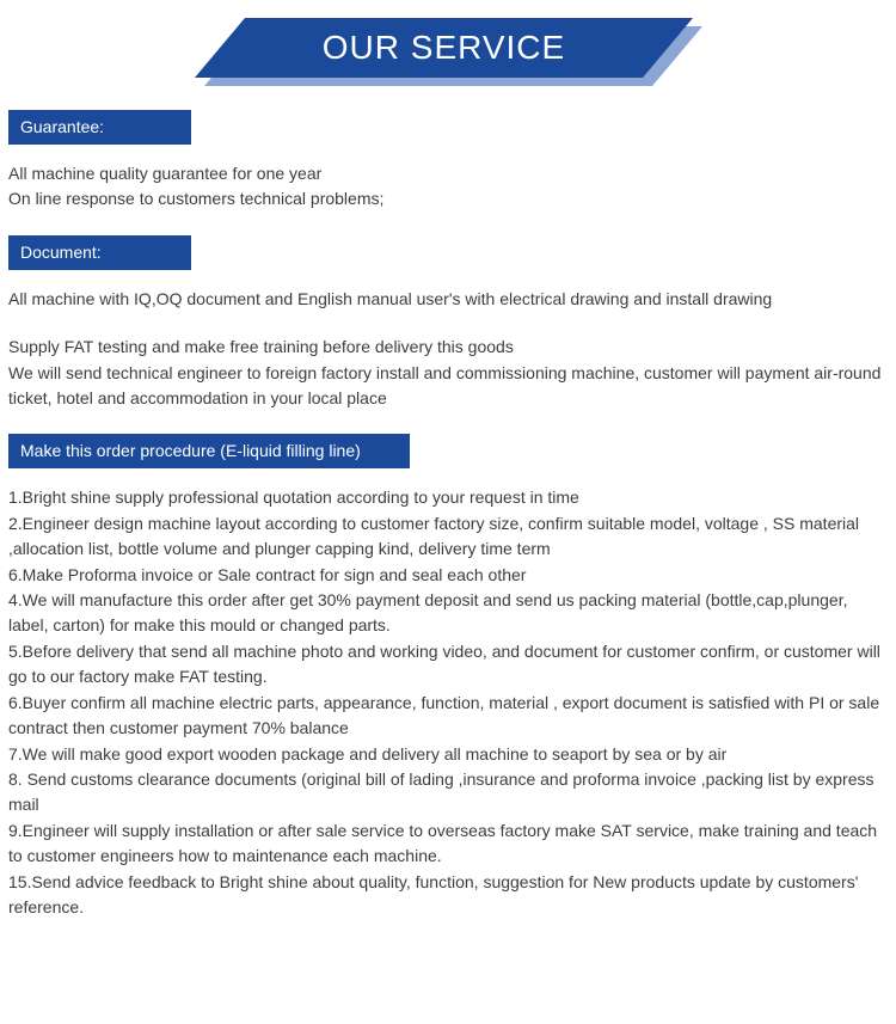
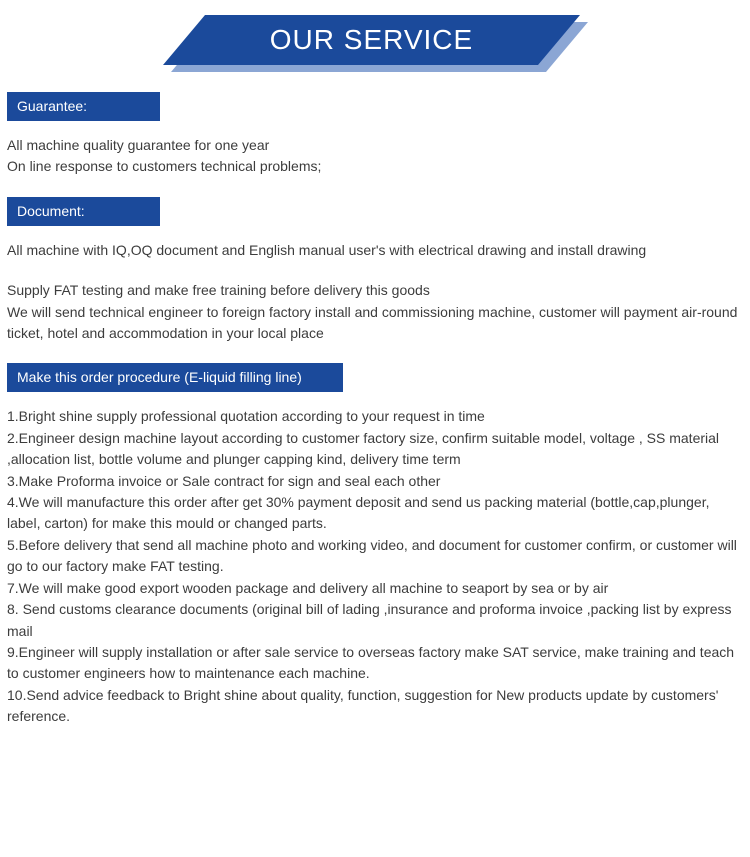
  OUR SERVICE
  Guarantee:
  All machine quality guarantee for one year
  On line response to customers technical problems;
  Document:
  All machine with IQ,OQ document and English manual user's with electrical drawing and install drawing
  Supply FAT testing and make free training before delivery this goods
  We will send technical engineer to foreign factory install and commissioning machine, customer will payment air-round ticket, hotel and accommodation in your local place
  Make this order procedure (E-liquid filling line)
  1.Bright shine supply professional quotation according to your request in time
  2.Engineer design machine layout according to customer factory size, confirm suitable model, voltage , SS material ,allocation list, bottle volume and plunger capping kind, delivery time term
- 6.Make Proforma invoice or Sale contract for sign and seal each other
+ 3.Make Proforma invoice or Sale contract for sign and seal each other
  4.We will manufacture this order after get 30% payment deposit and send us packing material (bottle,cap,plunger, label, carton) for make this mould or changed parts.
  5.Before delivery that send all machine photo and working video, and document for customer confirm, or customer will go to our factory make FAT testing.
- 6.Buyer confirm all machine electric parts, appearance, function, material , export document is satisfied with PI or sale contract then customer payment 70% balance
  7.We will make good export wooden package and delivery all machine to seaport by sea or by air
  8. Send customs clearance documents (original bill of lading ,insurance and proforma invoice ,packing list by express mail
  9.Engineer will supply installation or after sale service to overseas factory make SAT service, make training and teach to customer engineers how to maintenance each machine.
- 15.Send advice feedback to Bright shine about quality, function, suggestion for New products update by customers' reference.
+ 10.Send advice feedback to Bright shine about quality, function, suggestion for New products update by customers' reference.
